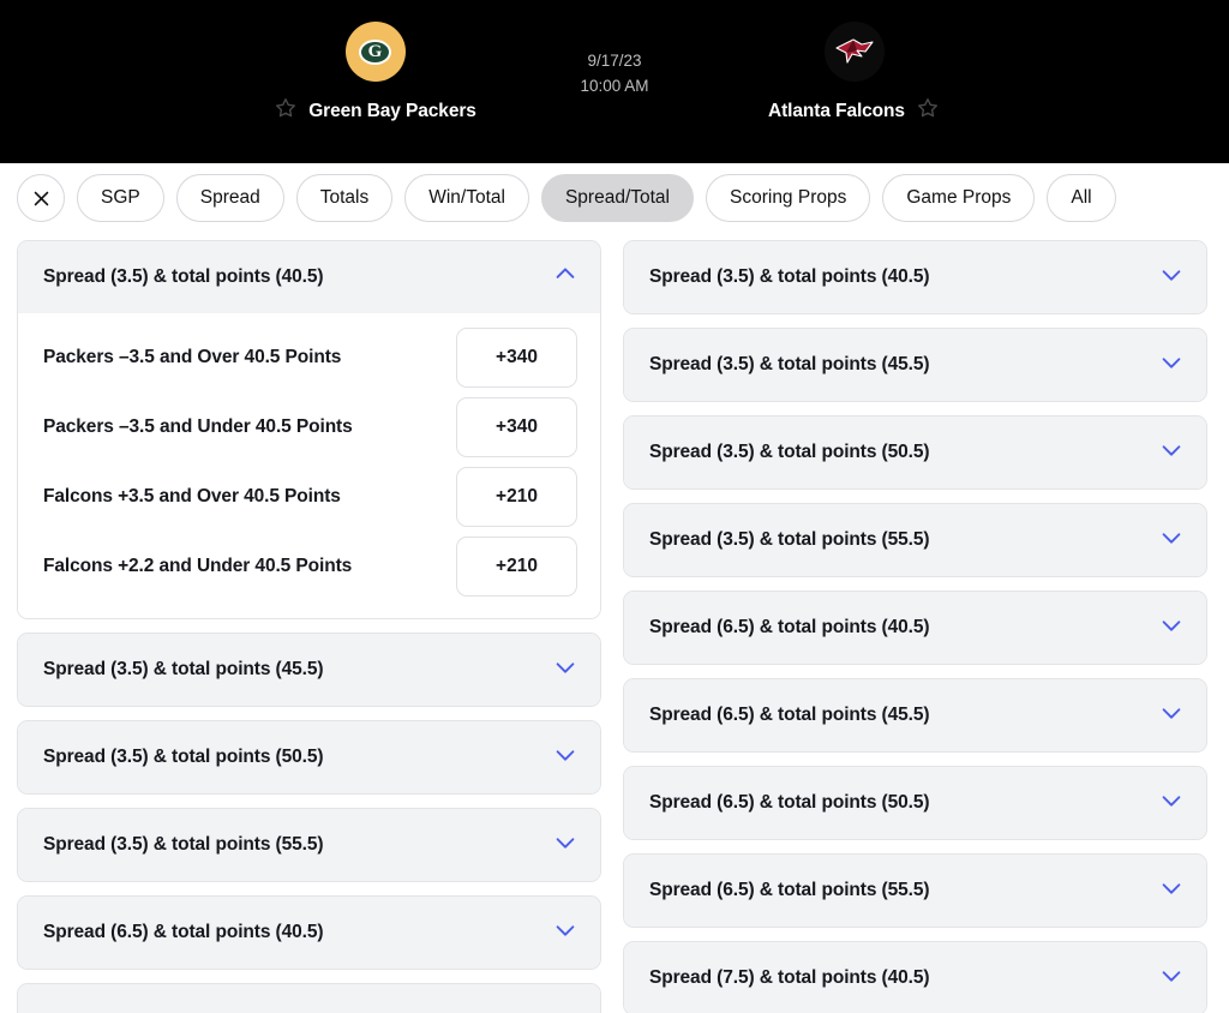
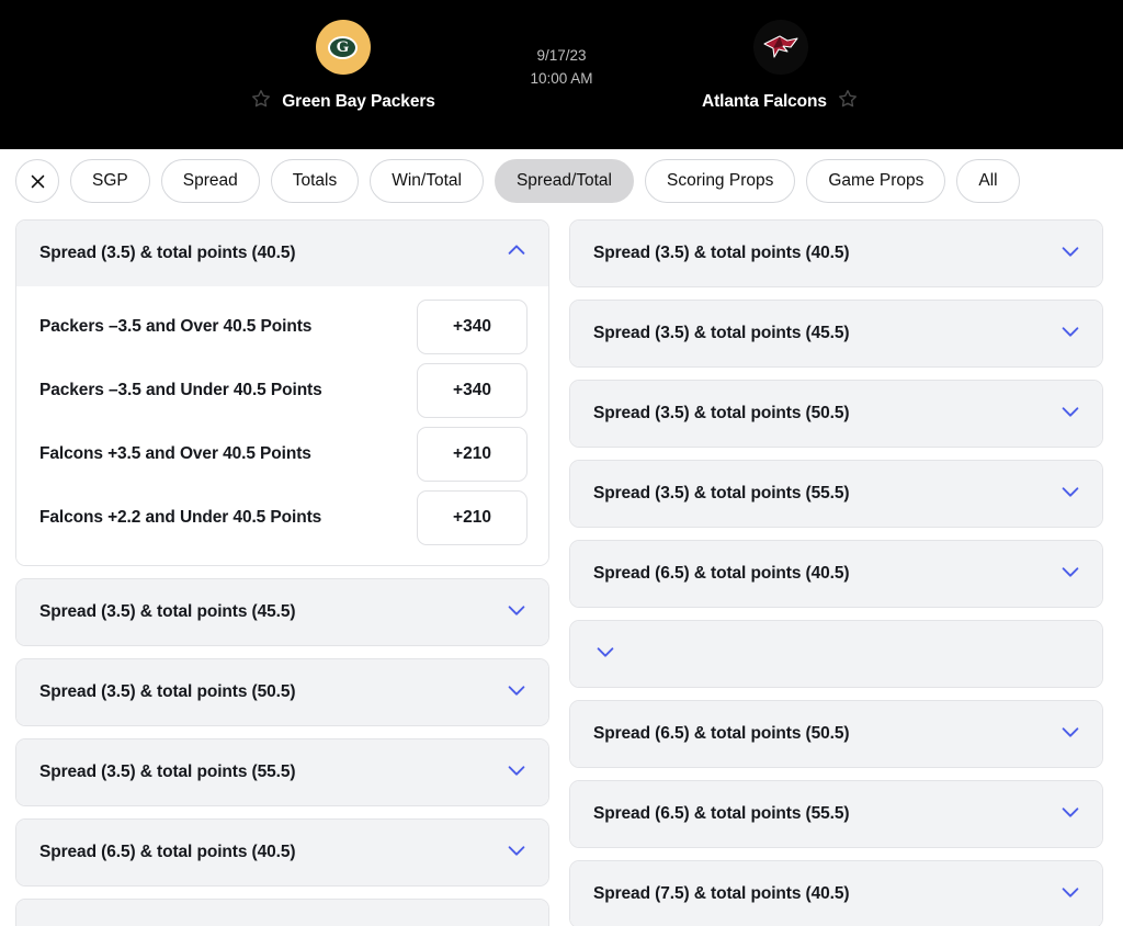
  G
  Green Bay Packers
  Atlanta Falcons
  9/17/23
  10:00 AM
  SGP
  Spread
  Totals
  Win/Total
  Spread/Total
  Scoring Props
  Game Props
  All
  Spread (3.5) & total points (40.5)
  Packers –3.5 and Over 40.5 Points
  +340
  Packers –3.5 and Under 40.5 Points
  +340
  Falcons +3.5 and Over 40.5 Points
  +210
  Falcons +2.2 and Under 40.5 Points
  +210
  Spread (3.5) & total points (45.5)
  Spread (3.5) & total points (50.5)
  Spread (3.5) & total points (55.5)
  Spread (6.5) & total points (40.5)
  Spread (3.5) & total points (40.5)
  Spread (3.5) & total points (45.5)
  Spread (3.5) & total points (50.5)
  Spread (3.5) & total points (55.5)
  Spread (6.5) & total points (40.5)
- Spread (6.5) & total points (45.5)
  Spread (6.5) & total points (50.5)
  Spread (6.5) & total points (55.5)
  Spread (7.5) & total points (40.5)
